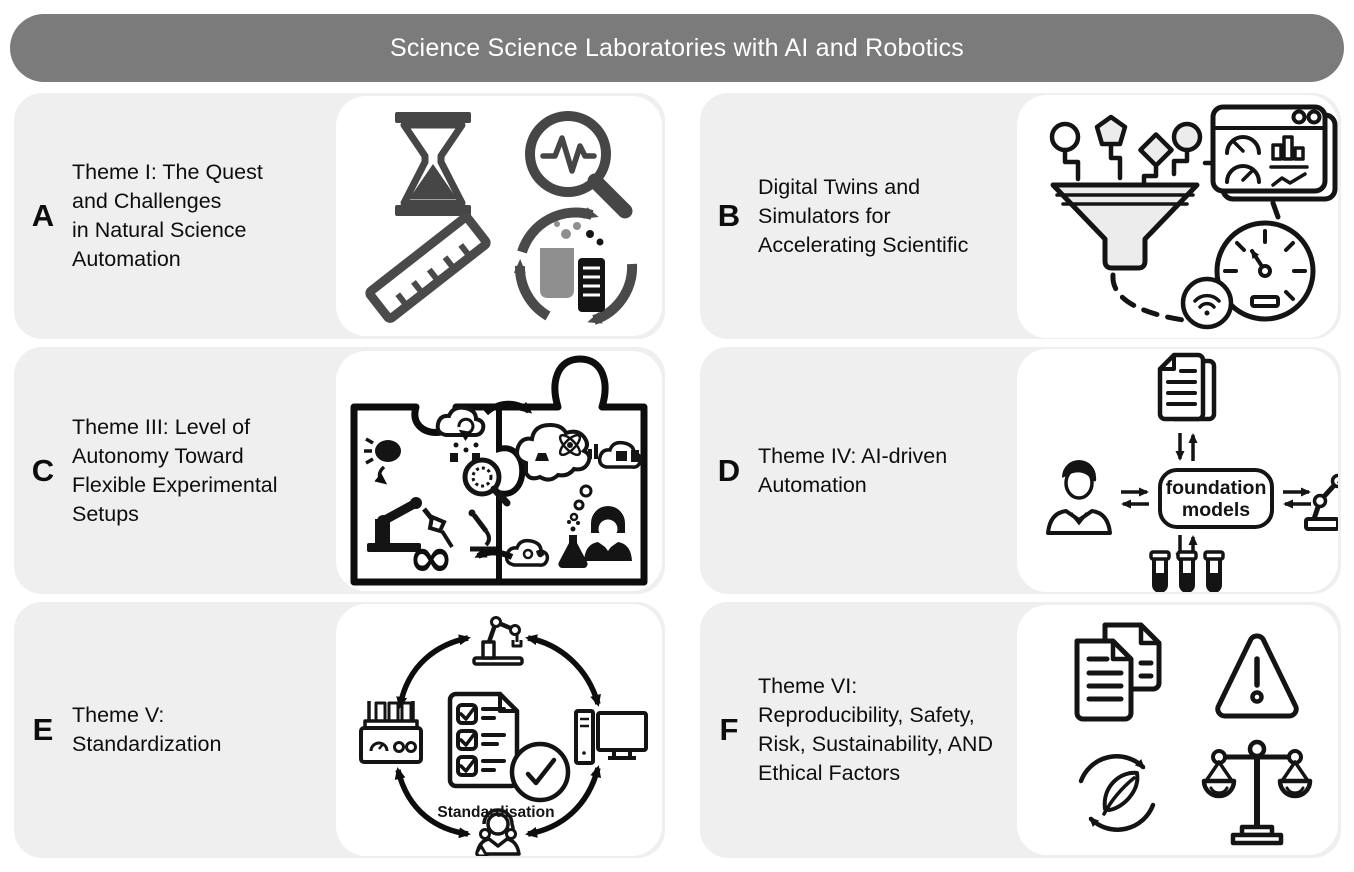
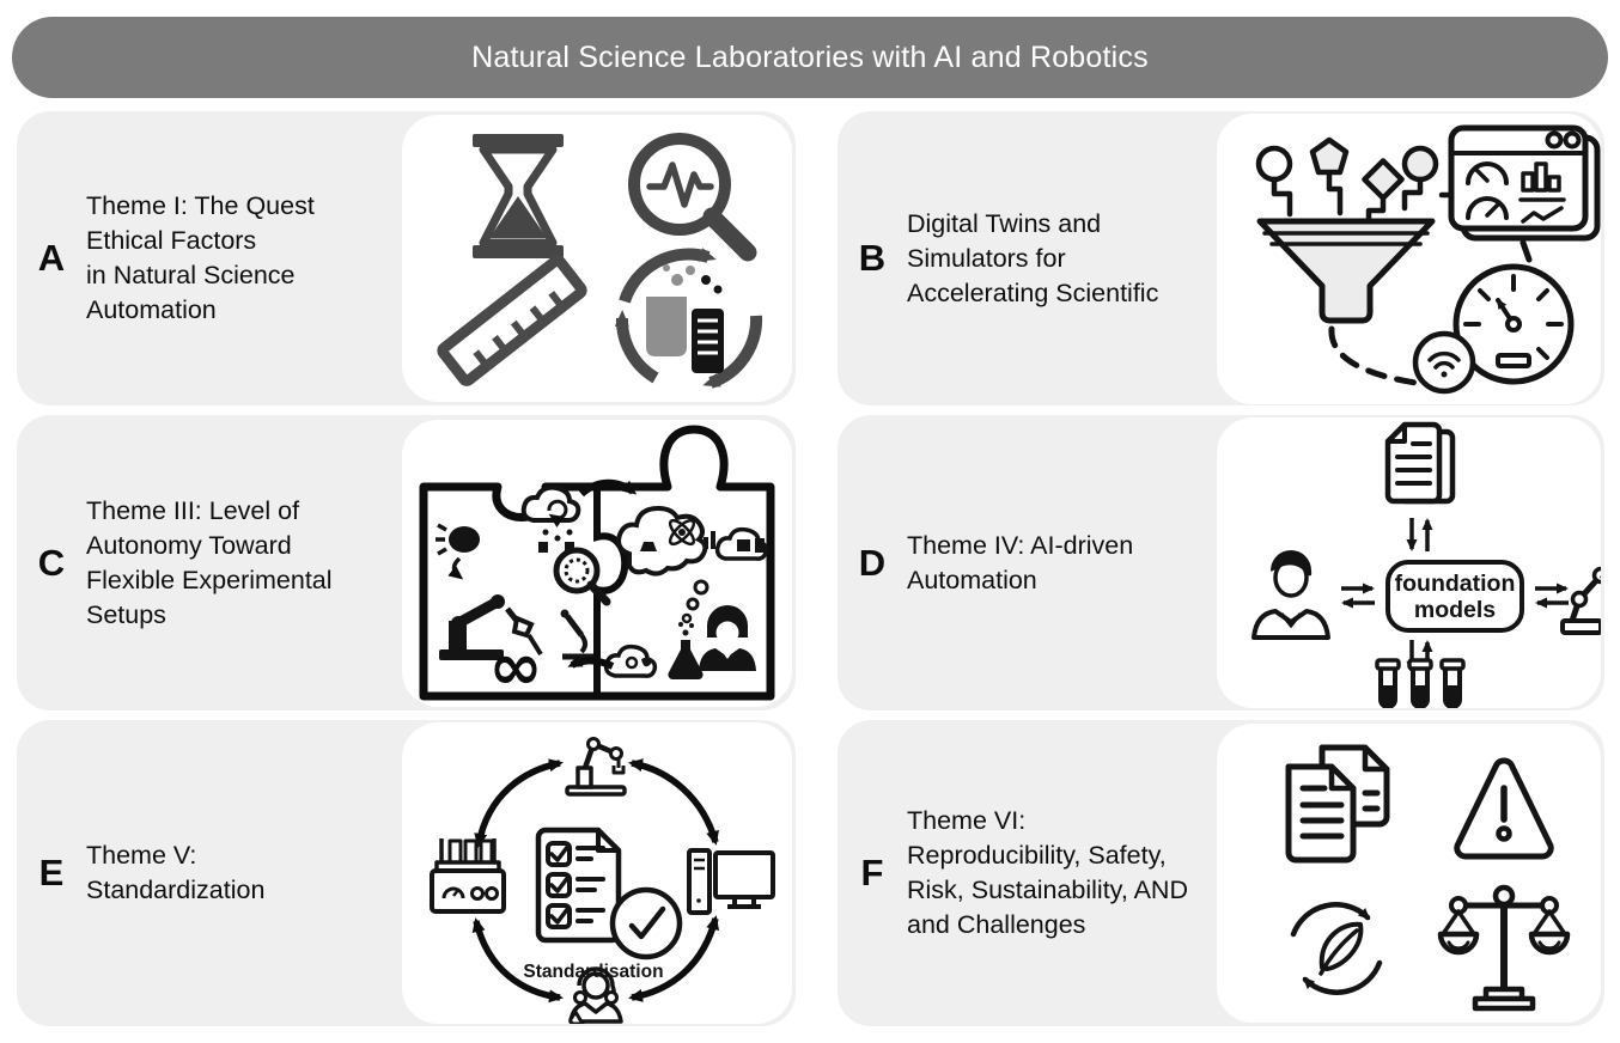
- Science Science Laboratories with AI and Robotics
+ Natural Science Laboratories with AI and Robotics
  A
  Theme I: The Quest
- and Challenges
+ Ethical Factors
  in Natural Science
  Automation
  B
  Digital Twins and
  Simulators for
  Accelerating Scientific
  C
  Theme III: Level of
  Autonomy Toward
  Flexible Experimental
  Setups
  ∞
  D
  Theme IV: AI-driven
  Automation
  foundation
  models
  E
  Theme V:
  Standardization
  Standardisation
  F
  Theme VI:
  Reproducibility, Safety,
  Risk, Sustainability, AND
- Ethical Factors
+ and Challenges
